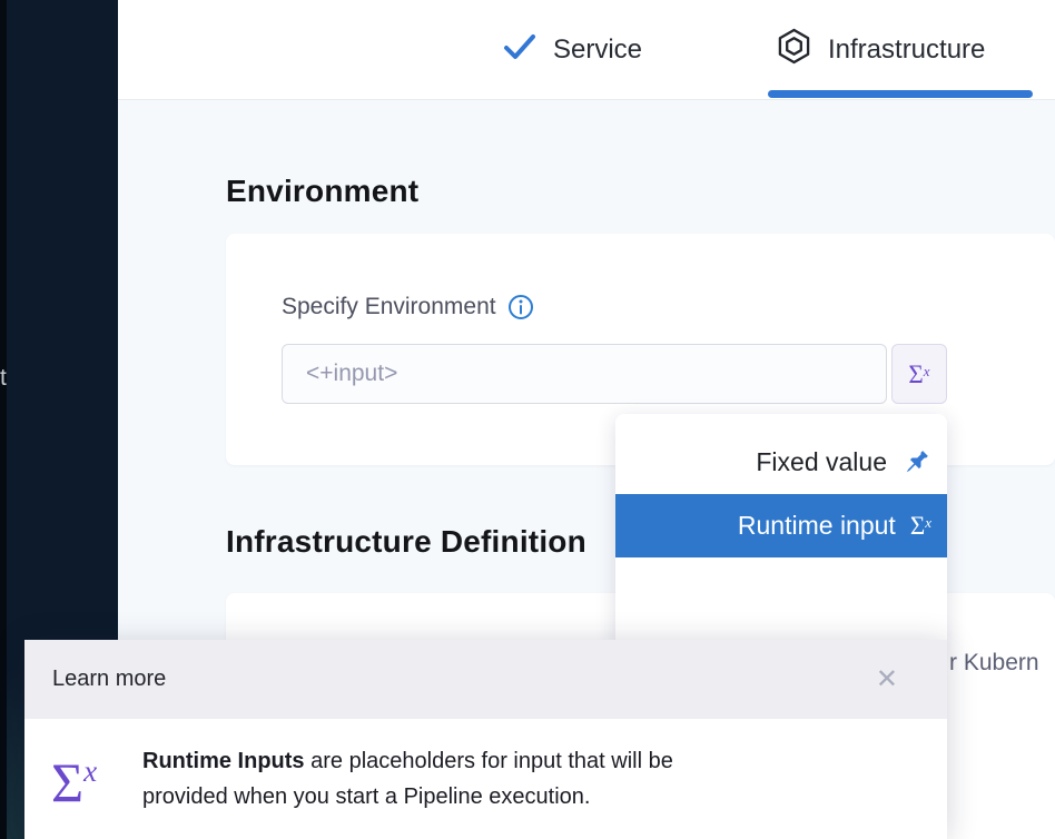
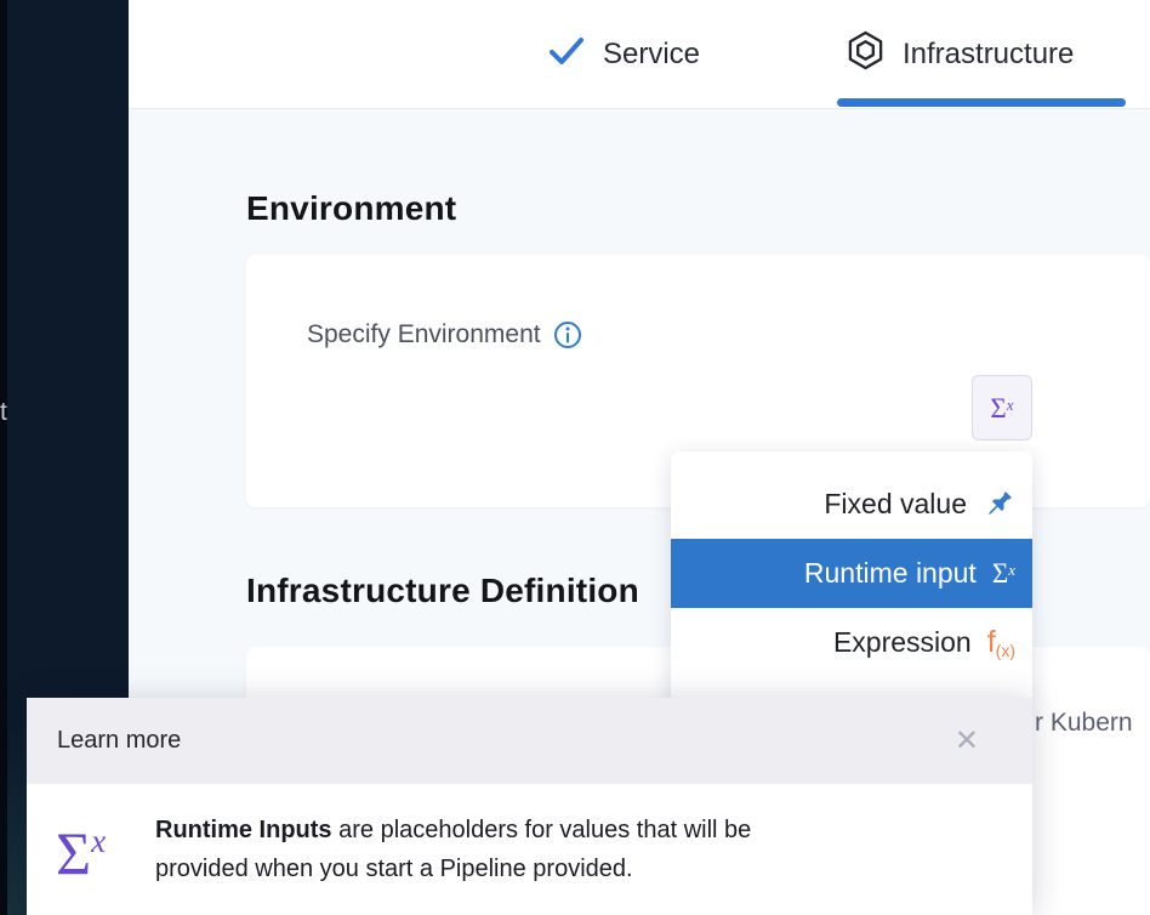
  Service
  Infrastructure
  Environment
  Specify Environment
- <+input>
  Σx
  Infrastructure Definition
  r Kubern
  Fixed value
  Runtime input
  Σx
+ Expression
+ f(x)
  t
  Learn more
  ✕
  Σx
- Runtime Inputs are placeholders for input that will be
+ Runtime Inputs are placeholders for values that will be
- provided when you start a Pipeline execution.
+ provided when you start a Pipeline provided.
